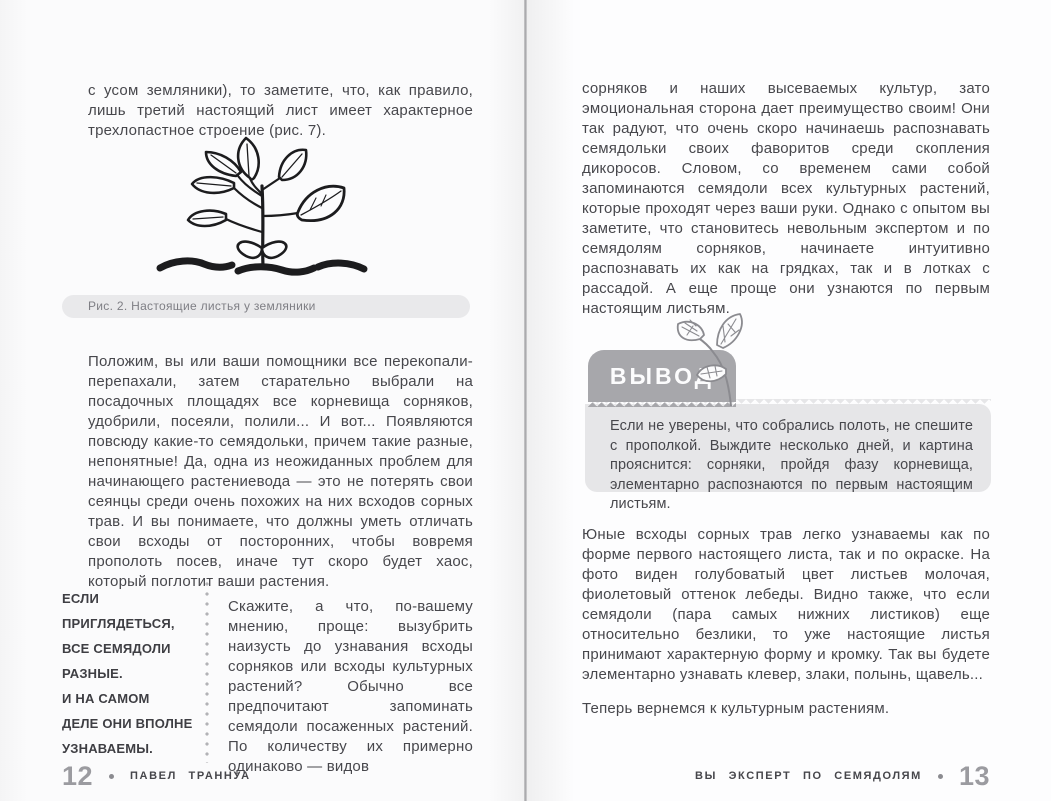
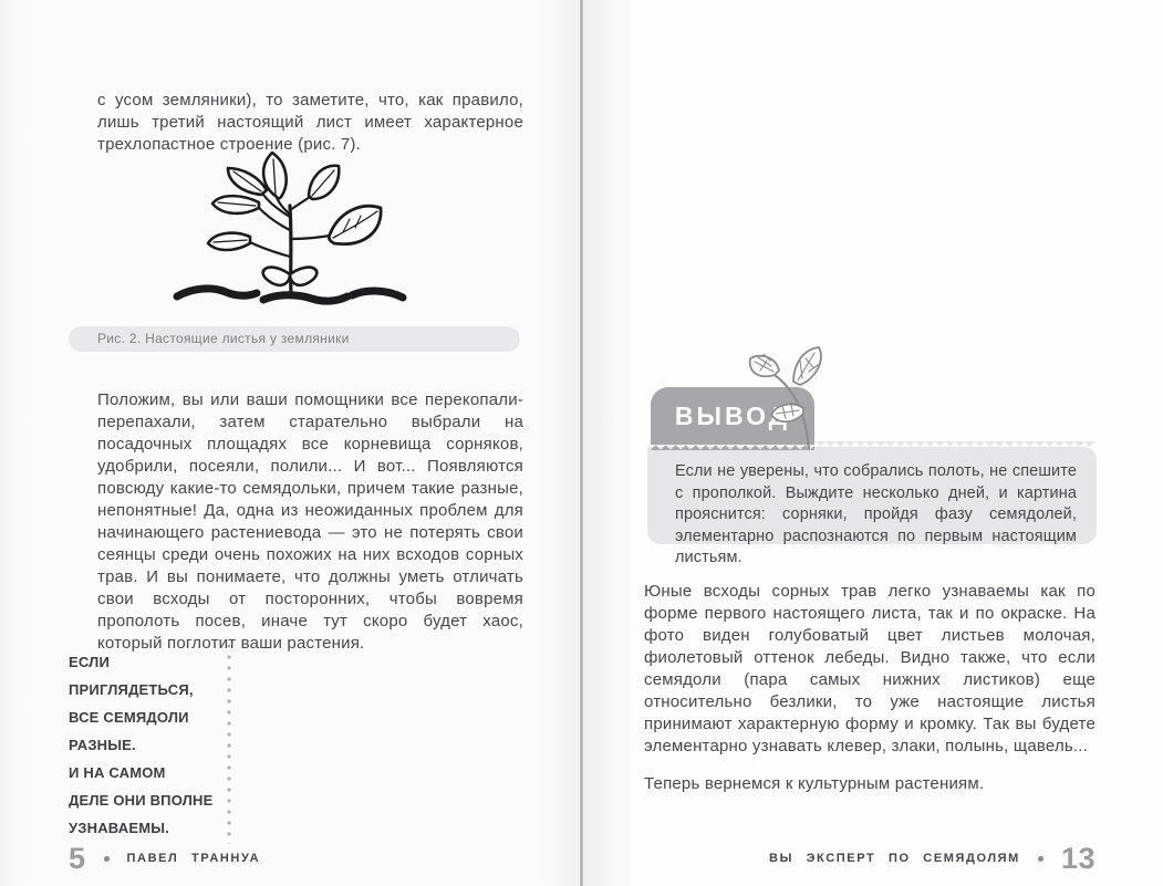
  с усом земляники), то заметите, что, как правило, лишь третий настоящий лист имеет характерное трехлопастное строение (рис. 7).
  Рис. 2. Настоящие листья у земляники
  Положим, вы или ваши помощники все перекопали-перепахали, затем старательно выбрали на посадочных площадях все корневища сорняков, удобрили, посеяли, полили... И вот... Появляются повсюду какие-то семядольки, причем такие разные, непонятные! Да, одна из неожиданных проблем для начинающего растениевода — это не потерять свои сеянцы среди очень похожих на них всходов сорных трав. И вы понимаете, что должны уметь отличать свои всходы от посторонних, чтобы вовремя прополоть посев, иначе тут скоро будет хаос, который поглотит ваши растения.
  ЕСЛИ
  ПРИГЛЯДЕТЬСЯ,
  ВСЕ СЕМЯДОЛИ
  РАЗНЫЕ.
  И НА САМОМ
  ДЕЛЕ ОНИ ВПОЛНЕ
  УЗНАВАЕМЫ.
- Скажите, а что, по-вашему мнению, проще: вызубрить наизусть до узнавания всходы сорняков или всходы культурных растений? Обычно все предпочитают запоминать семядоли посаженных растений. По количеству их примерно одинаково — видов
- 12
+ 5
  ПАВЕЛ ТРАННУА
- сорняков и наших высеваемых культур, зато эмоциональная сторона дает преимущество своим! Они так радуют, что очень скоро начинаешь распознавать семядольки своих фаворитов среди скопления дикоросов. Словом, со временем сами собой запоминаются семядоли всех культурных растений, которые проходят через ваши руки. Однако с опытом вы заметите, что становитесь невольным экспертом и по семядолям сорняков, начинаете интуитивно распознавать их как на грядках, так и в лотках с рассадой. А еще проще они узнаются по первым настоящим листьям.
  ВЫВО
- Если не уверены, что собрались полоть, не спешите с прополкой. Выждите несколько дней, и картина прояснится: сорняки, пройдя фазу корневища, элементарно распознаются по первым настоящим листьям.
+ Если не уверены, что собрались полоть, не спешите с прополкой. Выждите несколько дней, и картина прояснится: сорняки, пройдя фазу семядолей, элементарно распознаются по первым настоящим листьям.
  Юные всходы сорных трав легко узнаваемы как по форме первого настоящего листа, так и по окраске. На фото виден голубоватый цвет листьев молочая, фиолетовый оттенок лебеды. Видно также, что если семядоли (пара самых нижних листиков) еще относительно безлики, то уже настоящие листья принимают характерную форму и кромку. Так вы будете элементарно узнавать клевер, злаки, полынь, щавель...
  Теперь вернемся к культурным растениям.
  ВЫ ЭКСПЕРТ ПО СЕМЯДОЛЯМ
  13
